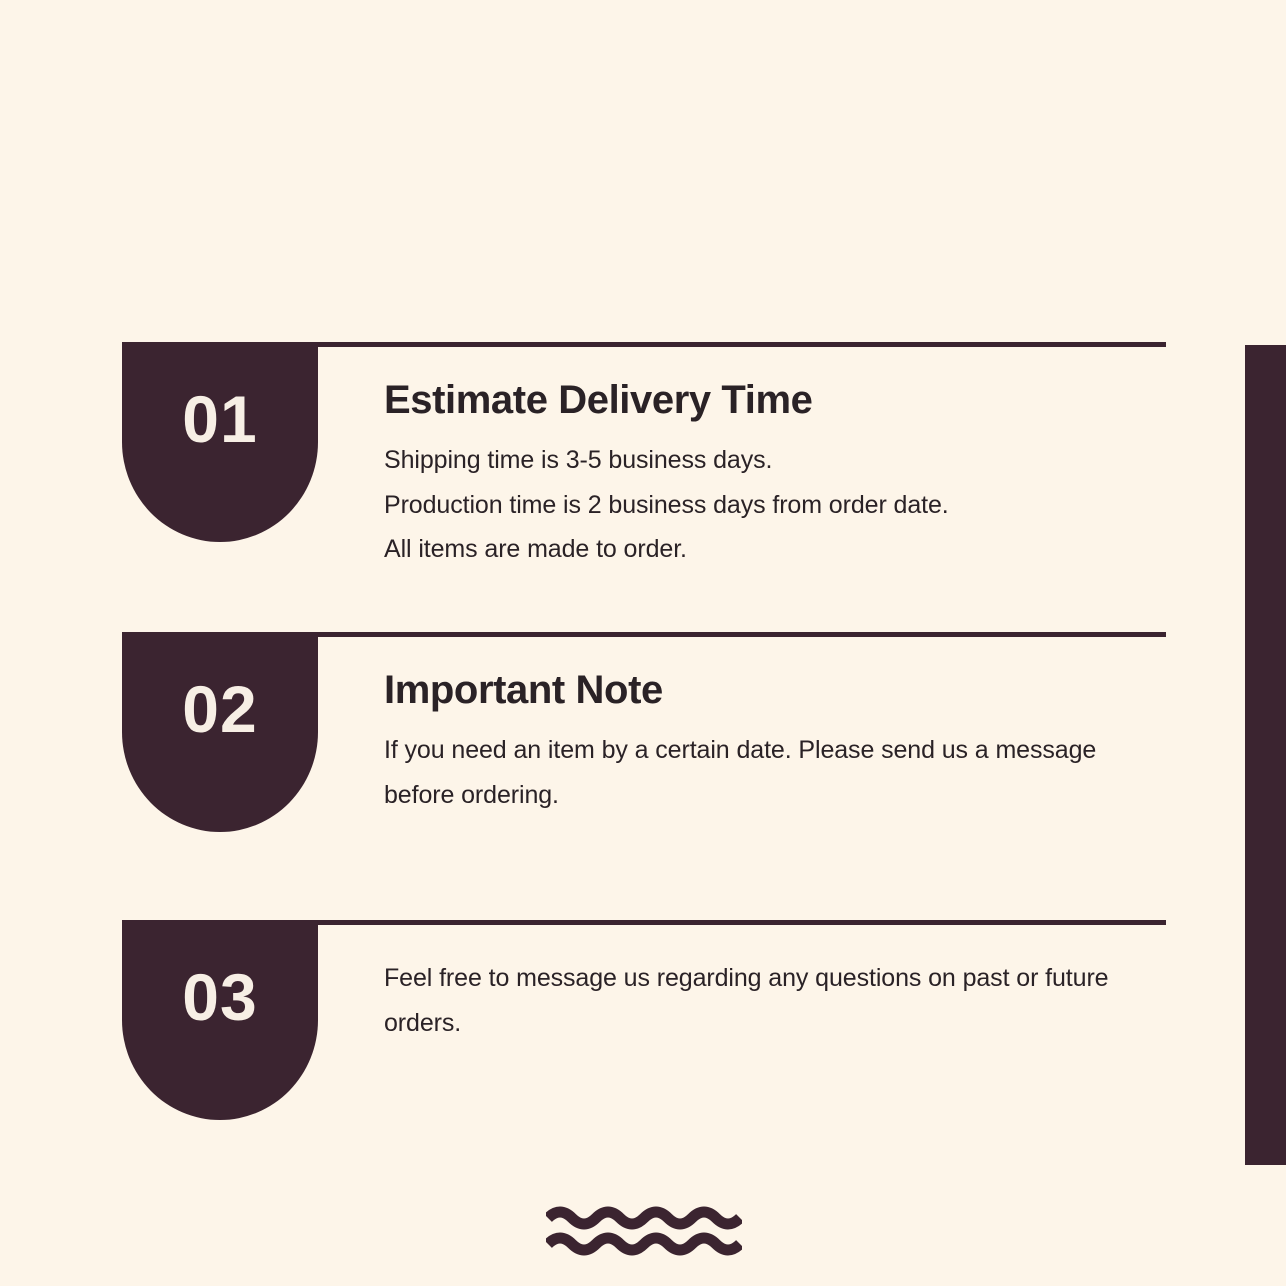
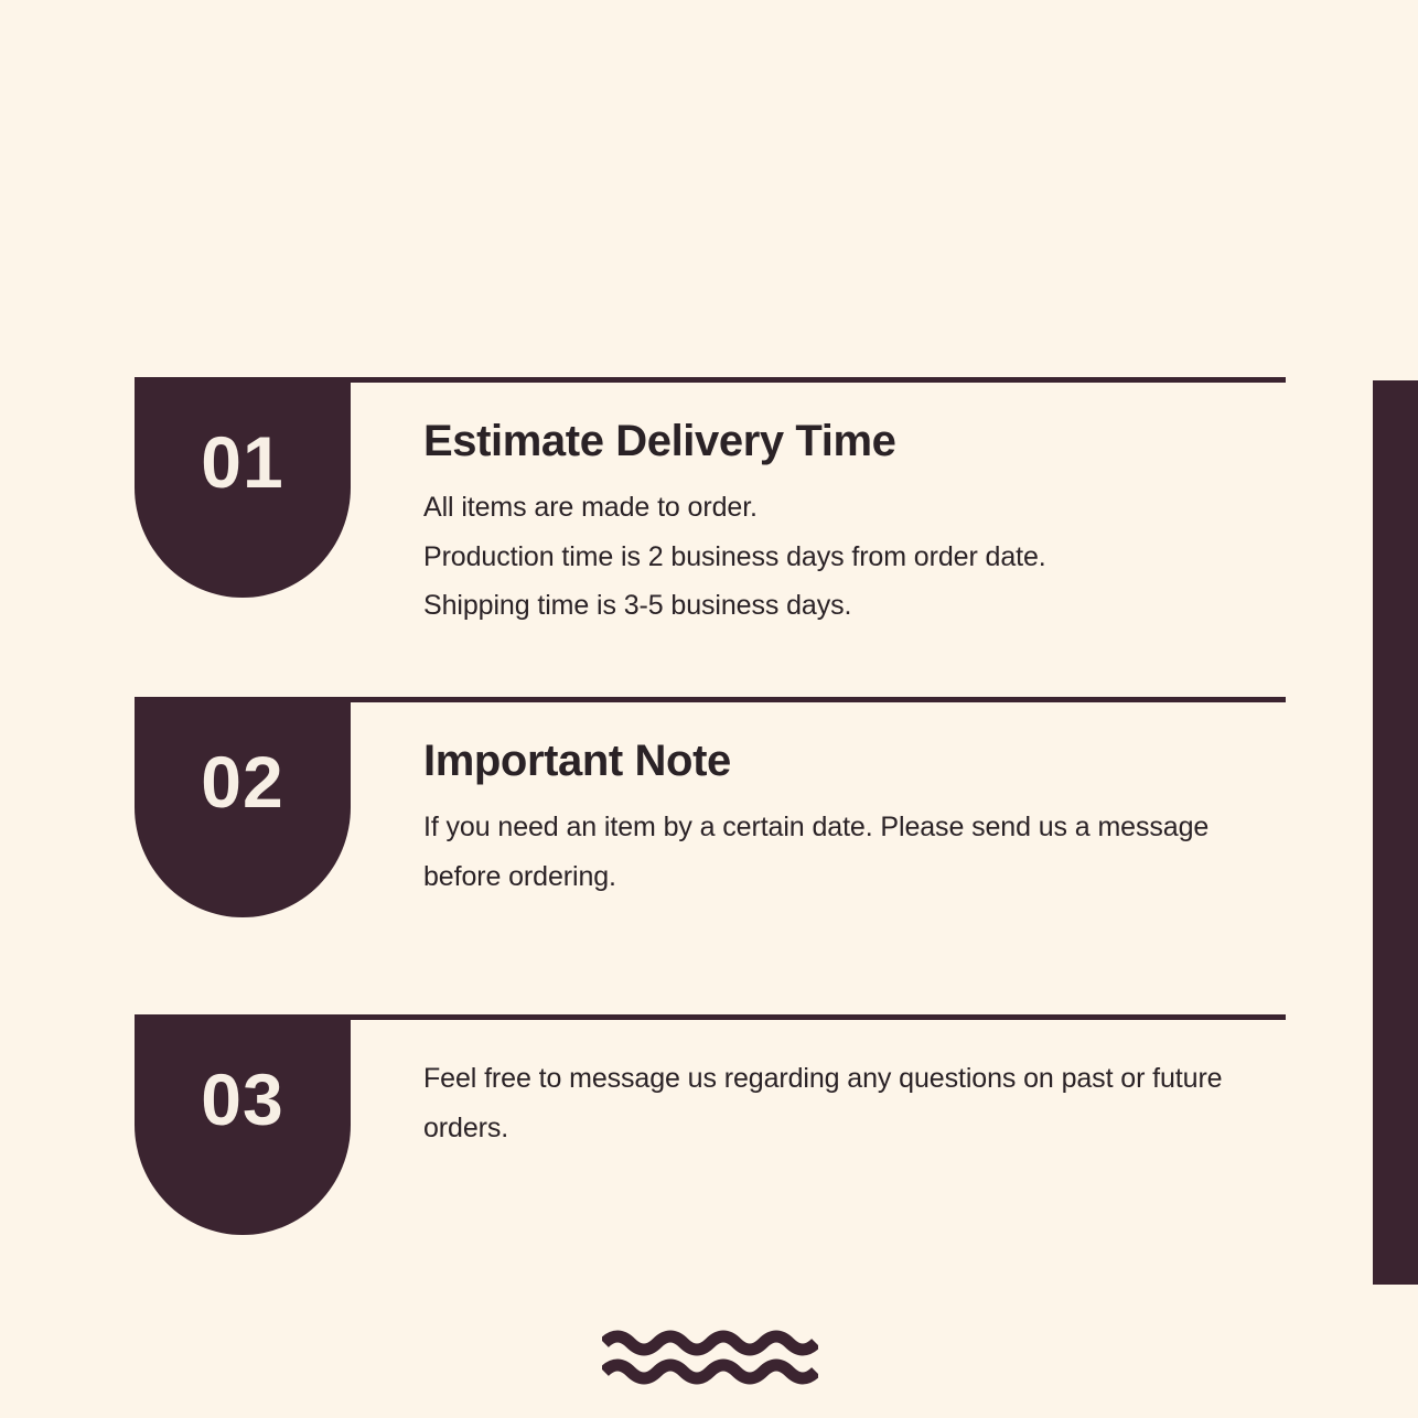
  01
  Estimate Delivery Time
- Shipping time is 3-5 business days.
+ All items are made to order.
  Production time is 2 business days from order date.
- All items are made to order.
+ Shipping time is 3-5 business days.
  02
  Important Note
  If you need an item by a certain date. Please send us a message before ordering.
  03
  Feel free to message us regarding any questions on past or future orders.
